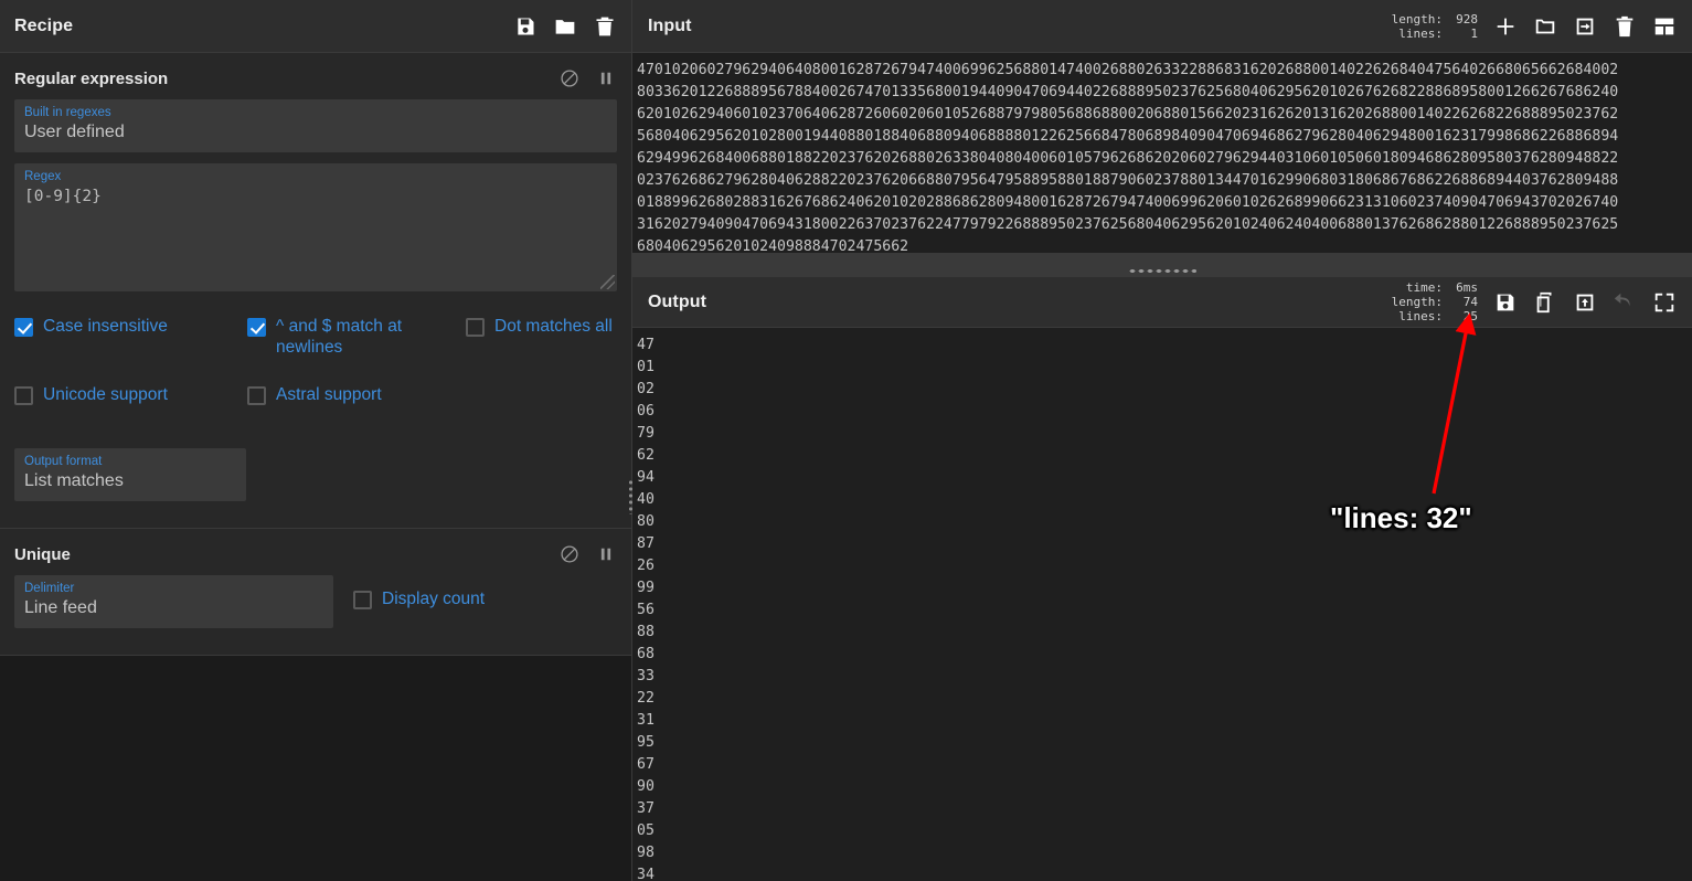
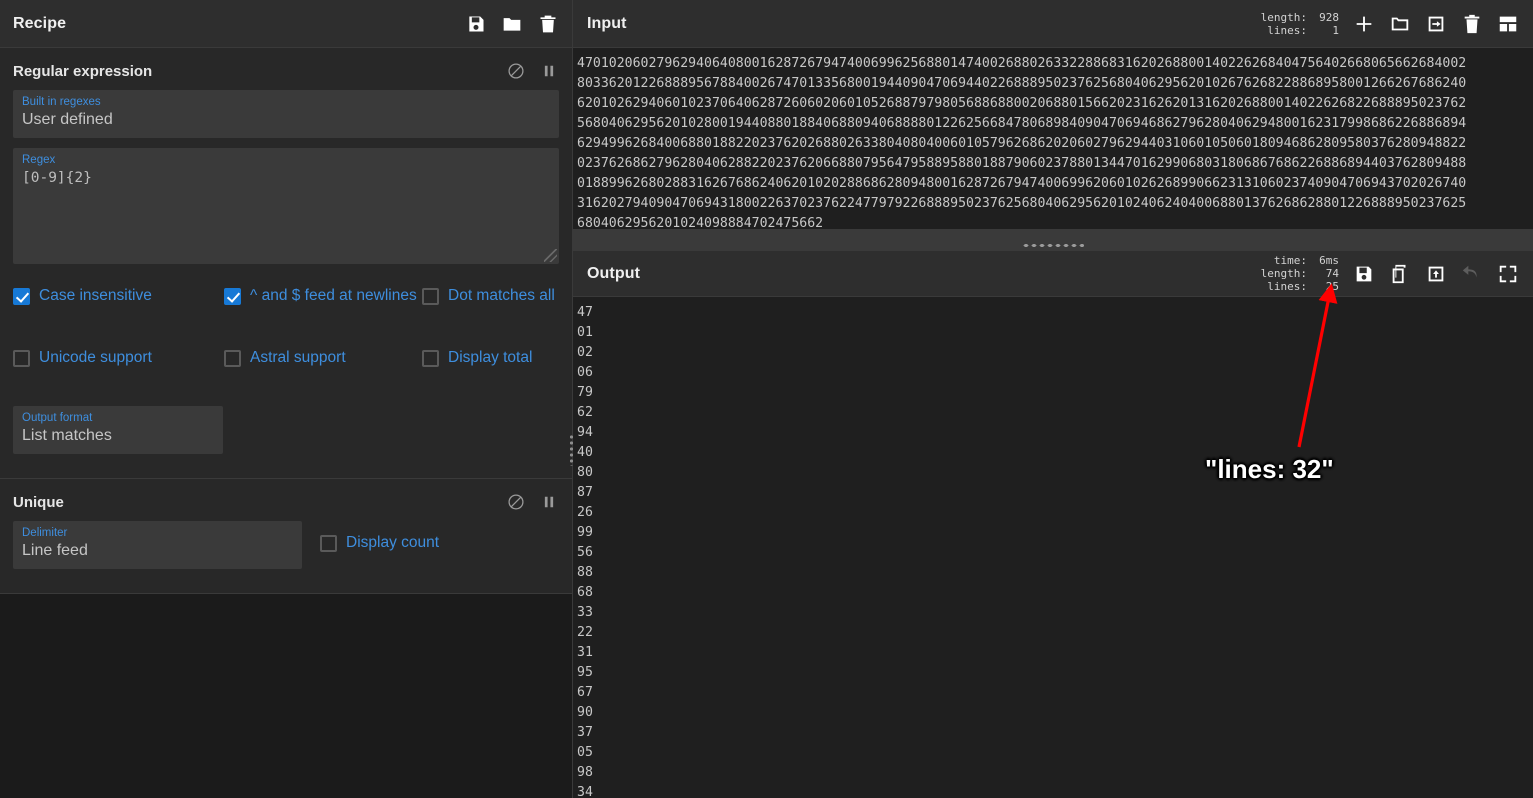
  Recipe
  Regular expression
  Built in regexes
  User defined
  Regex
  [0-9]{2}
  Case insensitive
- ^ and $ match at newlines
+ ^ and $ feed at newlines
  Dot matches all
  Unicode support
  Astral support
+ Display total
  Output format
  List matches
  Unique
  Delimiter
  Line feed
  Display count
  Input
  length:
  928
  lines:
  1
  4701020602796294064080016287267947400699625688014740026880263322886831620268800140226268404756402668065662684002
  8033620122688895678840026747013356800194409047069440226888950237625680406295620102676268228868958001266267686240
  6201026294060102370640628726060206010526887979805688688002068801566202316262013162026880014022626822688895023762
  5680406295620102800194408801884068809406888801226256684780689840904706946862796280406294800162317998686226886894
  6294996268400688018822023762026880263380408040060105796268620206027962944031060105060180946862809580376280948822
  0237626862796280406288220237620668807956479588958801887906023788013447016299068031806867686226886894403762809488
  0188996268028831626768624062010202886862809480016287267947400699620601026268990662313106023740904706943702026740
  3162027940904706943180022637023762247797922688895023762568040629562010240624040068801376268628801226888950237625
  6804062956201024098884702475662
  Output
  time:
  6ms
  length:
  74
  lines:
  25
  47
  01
  02
  06
  79
  62
  94
  40
  80
  87
  26
  99
  56
  88
  68
  33
  22
  31
  95
  67
  90
  37
  05
  98
  34
  "lines: 32"
